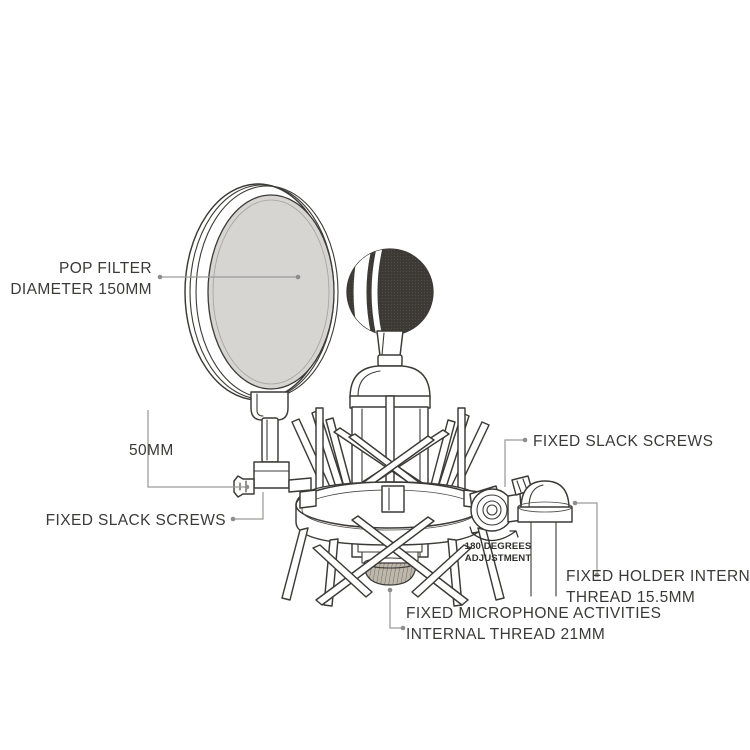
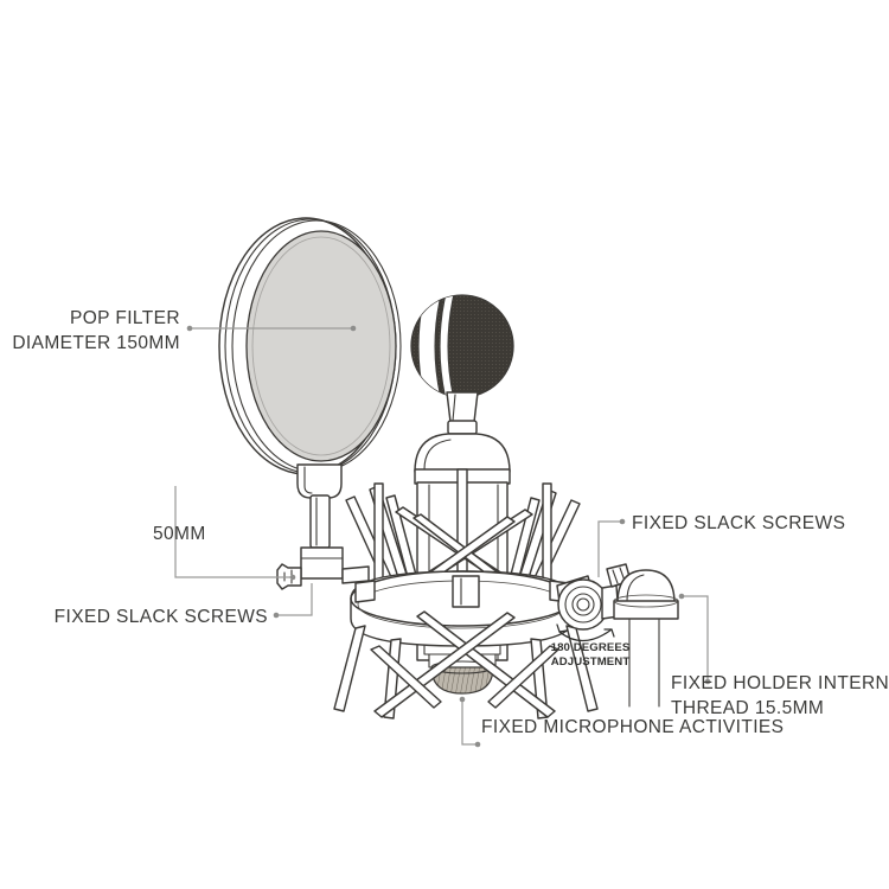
  POP FILTER
  DIAMETER 150MM
  50MM
  FIXED SLACK SCREWS
  FIXED SLACK SCREWS
  180 DEGREES
  ADJUSTMENT
  FIXED HOLDER INTERN
  THREAD 15.5MM
  FIXED MICROPHONE ACTIVITIES
- INTERNAL THREAD 21MM
